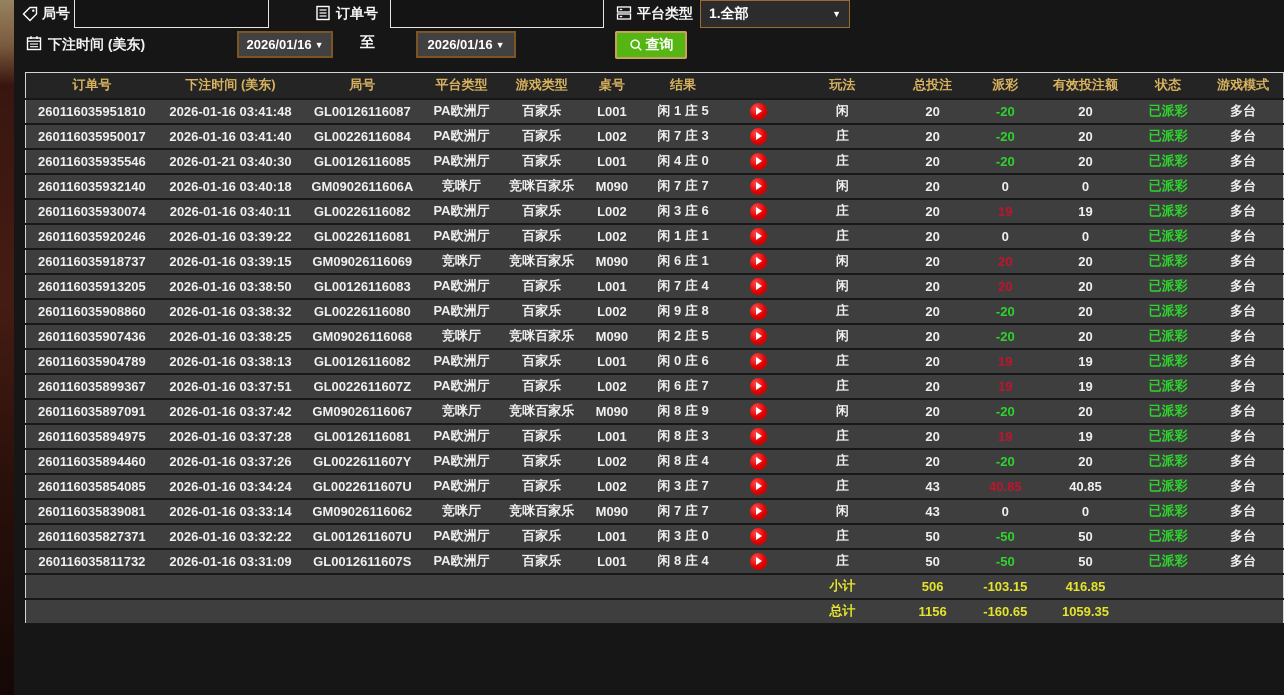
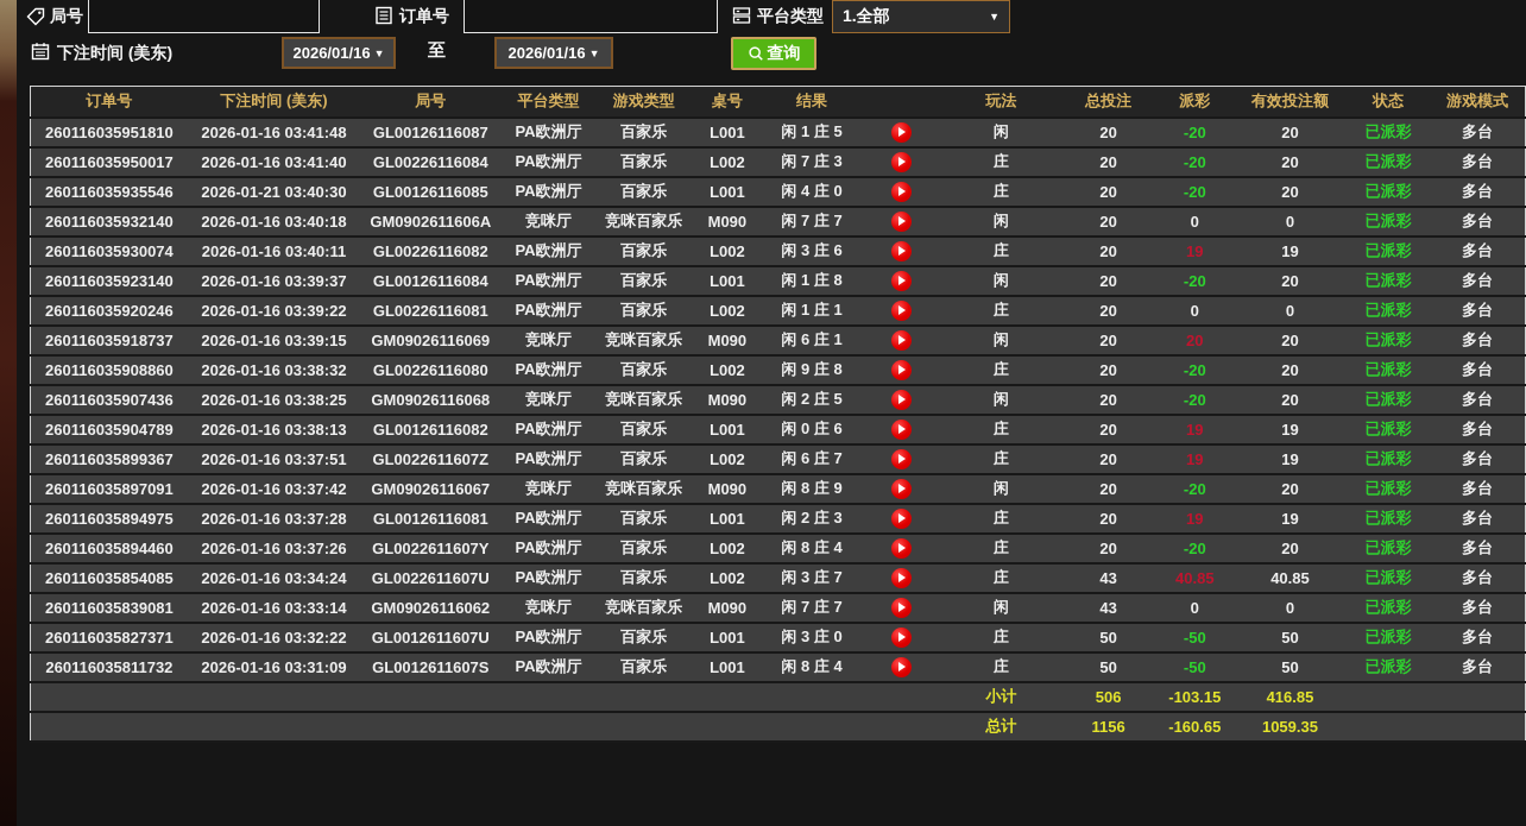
  局号
  订单号
  平台类型
  1.全部
  ▼
  下注时间 (美东)
  2026/01/16
  ▼
  至
  2026/01/16
  ▼
  查询
  订单号	下注时间 (美东)	局号	平台类型	游戏类型	桌号	结果		玩法	总投注	派彩	有效投注额	状态	游戏模式
  260116035951810	2026-01-16 03:41:48	GL00126116087	PA欧洲厅	百家乐	L001	闲 1 庄 5		闲	20	-20	20	已派彩	多台
  260116035950017	2026-01-16 03:41:40	GL00226116084	PA欧洲厅	百家乐	L002	闲 7 庄 3		庄	20	-20	20	已派彩	多台
  260116035935546	2026-01-21 03:40:30	GL00126116085	PA欧洲厅	百家乐	L001	闲 4 庄 0		庄	20	-20	20	已派彩	多台
  260116035932140	2026-01-16 03:40:18	GM0902611606A	竞咪厅	竞咪百家乐	M090	闲 7 庄 7		闲	20	0	0	已派彩	多台
  260116035930074	2026-01-16 03:40:11	GL00226116082	PA欧洲厅	百家乐	L002	闲 3 庄 6		庄	20	19	19	已派彩	多台
+ 260116035923140	2026-01-16 03:39:37	GL00126116084	PA欧洲厅	百家乐	L001	闲 1 庄 8		闲	20	-20	20	已派彩	多台
  260116035920246	2026-01-16 03:39:22	GL00226116081	PA欧洲厅	百家乐	L002	闲 1 庄 1		庄	20	0	0	已派彩	多台
  260116035918737	2026-01-16 03:39:15	GM09026116069	竞咪厅	竞咪百家乐	M090	闲 6 庄 1		闲	20	20	20	已派彩	多台
- 260116035913205	2026-01-16 03:38:50	GL00126116083	PA欧洲厅	百家乐	L001	闲 7 庄 4		闲	20	20	20	已派彩	多台
  260116035908860	2026-01-16 03:38:32	GL00226116080	PA欧洲厅	百家乐	L002	闲 9 庄 8		庄	20	-20	20	已派彩	多台
  260116035907436	2026-01-16 03:38:25	GM09026116068	竞咪厅	竞咪百家乐	M090	闲 2 庄 5		闲	20	-20	20	已派彩	多台
  260116035904789	2026-01-16 03:38:13	GL00126116082	PA欧洲厅	百家乐	L001	闲 0 庄 6		庄	20	19	19	已派彩	多台
  260116035899367	2026-01-16 03:37:51	GL0022611607Z	PA欧洲厅	百家乐	L002	闲 6 庄 7		庄	20	19	19	已派彩	多台
  260116035897091	2026-01-16 03:37:42	GM09026116067	竞咪厅	竞咪百家乐	M090	闲 8 庄 9		闲	20	-20	20	已派彩	多台
- 260116035894975	2026-01-16 03:37:28	GL00126116081	PA欧洲厅	百家乐	L001	闲 8 庄 3		庄	20	19	19	已派彩	多台
+ 260116035894975	2026-01-16 03:37:28	GL00126116081	PA欧洲厅	百家乐	L001	闲 2 庄 3		庄	20	19	19	已派彩	多台
  260116035894460	2026-01-16 03:37:26	GL0022611607Y	PA欧洲厅	百家乐	L002	闲 8 庄 4		庄	20	-20	20	已派彩	多台
  260116035854085	2026-01-16 03:34:24	GL0022611607U	PA欧洲厅	百家乐	L002	闲 3 庄 7		庄	43	40.85	40.85	已派彩	多台
  260116035839081	2026-01-16 03:33:14	GM09026116062	竞咪厅	竞咪百家乐	M090	闲 7 庄 7		闲	43	0	0	已派彩	多台
  260116035827371	2026-01-16 03:32:22	GL0012611607U	PA欧洲厅	百家乐	L001	闲 3 庄 0		庄	50	-50	50	已派彩	多台
  260116035811732	2026-01-16 03:31:09	GL0012611607S	PA欧洲厅	百家乐	L001	闲 8 庄 4		庄	50	-50	50	已派彩	多台
  								小计	506	-103.15	416.85
  								总计	1156	-160.65	1059.35
